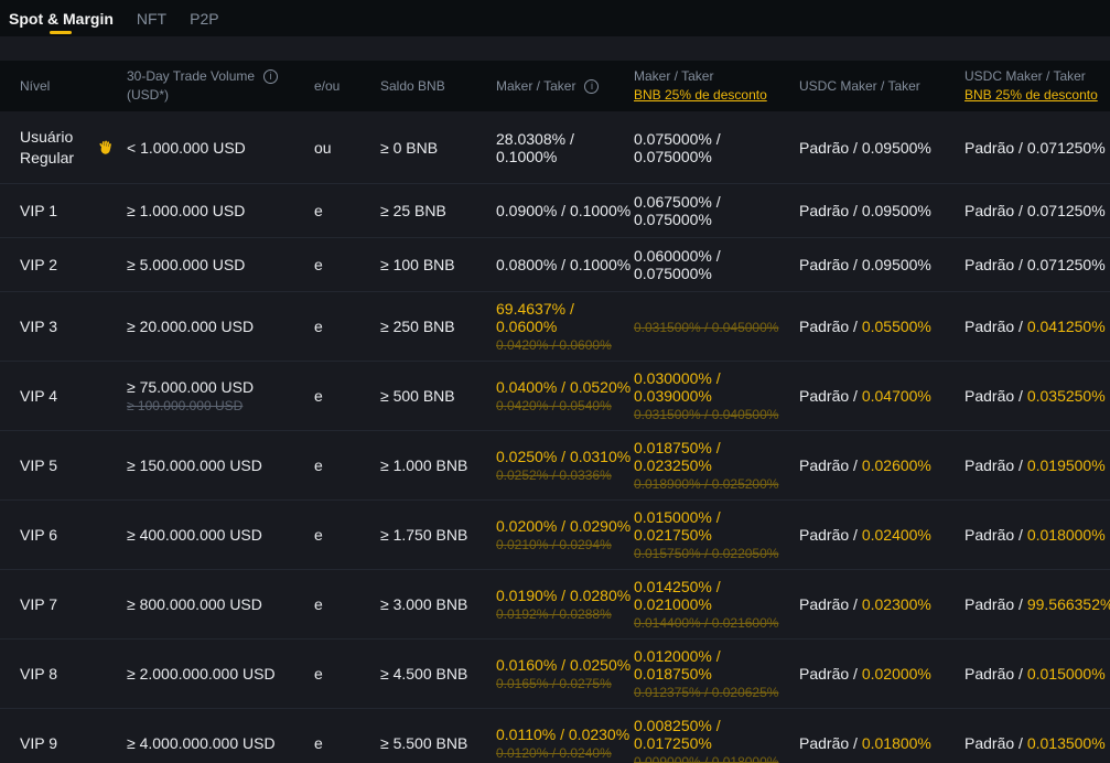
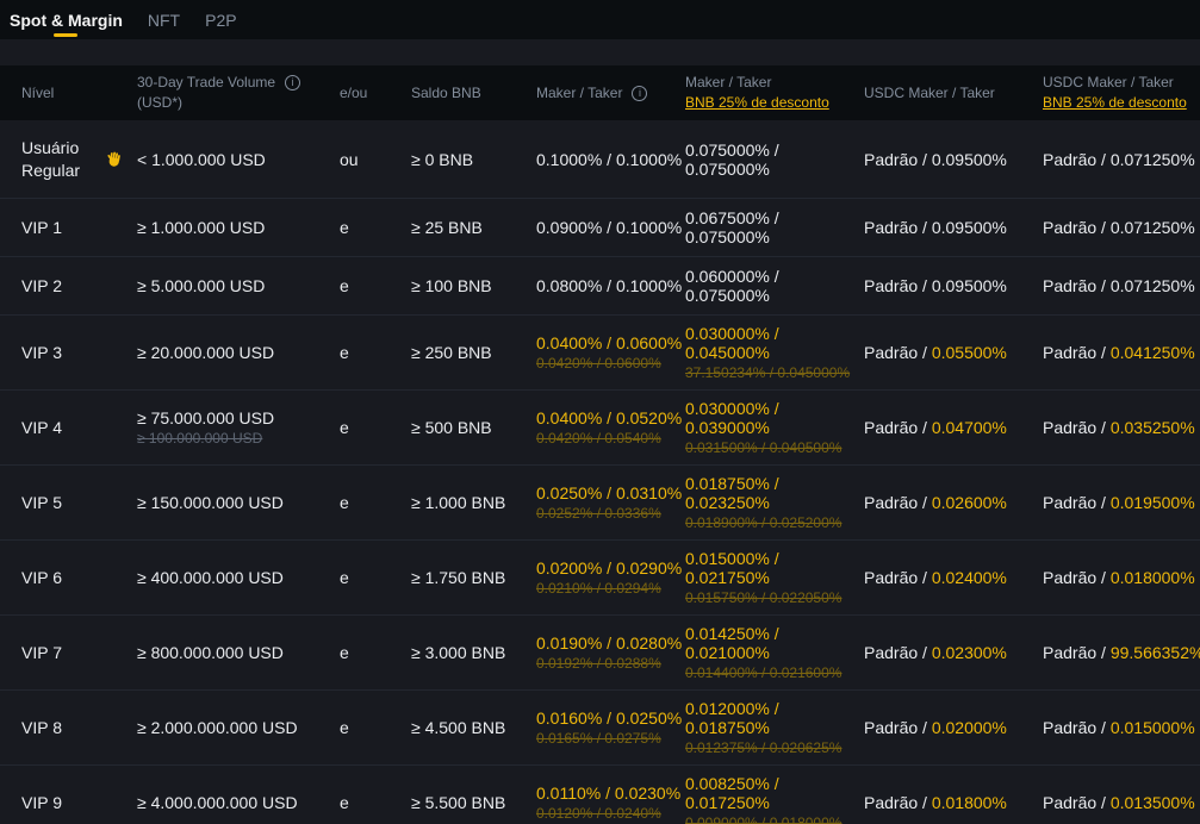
  Spot & Margin
  NFT
  P2P
  Nível
  30-Day Trade Volume
  i
  (USD*)
  e/ou
  Saldo BNB
  Maker / Taker
  i
  Maker / Taker
  BNB 25% de desconto
  USDC Maker / Taker
  USDC Maker / Taker
  BNB 25% de desconto
  Usuário Regular
  < 1.000.000 USD
  ou
  ≥ 0 BNB
- 28.0308% / 0.1000%
+ 0.1000% / 0.1000%
  0.075000% / 0.075000%
  Padrão
  /
  0.09500%
  Padrão
  /
  0.071250%
  VIP 1
  ≥ 1.000.000 USD
  e
  ≥ 25 BNB
  0.0900% / 0.1000%
  0.067500% / 0.075000%
  Padrão
  /
  0.09500%
  Padrão
  /
  0.071250%
  VIP 2
  ≥ 5.000.000 USD
  e
  ≥ 100 BNB
  0.0800% / 0.1000%
  0.060000% / 0.075000%
  Padrão
  /
  0.09500%
  Padrão
  /
  0.071250%
  VIP 3
  ≥ 20.000.000 USD
  e
  ≥ 250 BNB
- 69.4637% / 0.0600%
+ 0.0400% / 0.0600%
  0.0420% / 0.0600%
+ 0.030000% / 0.045000%
- 0.031500% / 0.045000%
+ 37.150234% / 0.045000%
  Padrão
  /
  0.05500%
  Padrão
  /
  0.041250%
  VIP 4
  ≥ 75.000.000 USD
  ≥ 100.000.000 USD
  e
  ≥ 500 BNB
  0.0400% / 0.0520%
  0.0420% / 0.0540%
  0.030000% / 0.039000%
  0.031500% / 0.040500%
  Padrão
  /
  0.04700%
  Padrão
  /
  0.035250%
  VIP 5
  ≥ 150.000.000 USD
  e
  ≥ 1.000 BNB
  0.0250% / 0.0310%
  0.0252% / 0.0336%
  0.018750% / 0.023250%
  0.018900% / 0.025200%
  Padrão
  /
  0.02600%
  Padrão
  /
  0.019500%
  VIP 6
  ≥ 400.000.000 USD
  e
  ≥ 1.750 BNB
  0.0200% / 0.0290%
  0.0210% / 0.0294%
  0.015000% / 0.021750%
  0.015750% / 0.022050%
  Padrão
  /
  0.02400%
  Padrão
  /
  0.018000%
  VIP 7
  ≥ 800.000.000 USD
  e
  ≥ 3.000 BNB
  0.0190% / 0.0280%
  0.0192% / 0.0288%
  0.014250% / 0.021000%
  0.014400% / 0.021600%
  Padrão
  /
  0.02300%
  Padrão
  /
  99.566352%
  VIP 8
  ≥ 2.000.000.000 USD
  e
  ≥ 4.500 BNB
  0.0160% / 0.0250%
  0.0165% / 0.0275%
  0.012000% / 0.018750%
  0.012375% / 0.020625%
  Padrão
  /
  0.02000%
  Padrão
  /
  0.015000%
  VIP 9
  ≥ 4.000.000.000 USD
  e
  ≥ 5.500 BNB
  0.0110% / 0.0230%
  0.0120% / 0.0240%
  0.008250% / 0.017250%
  0.009000% / 0.018000%
  Padrão
  /
  0.01800%
  Padrão
  /
  0.013500%
